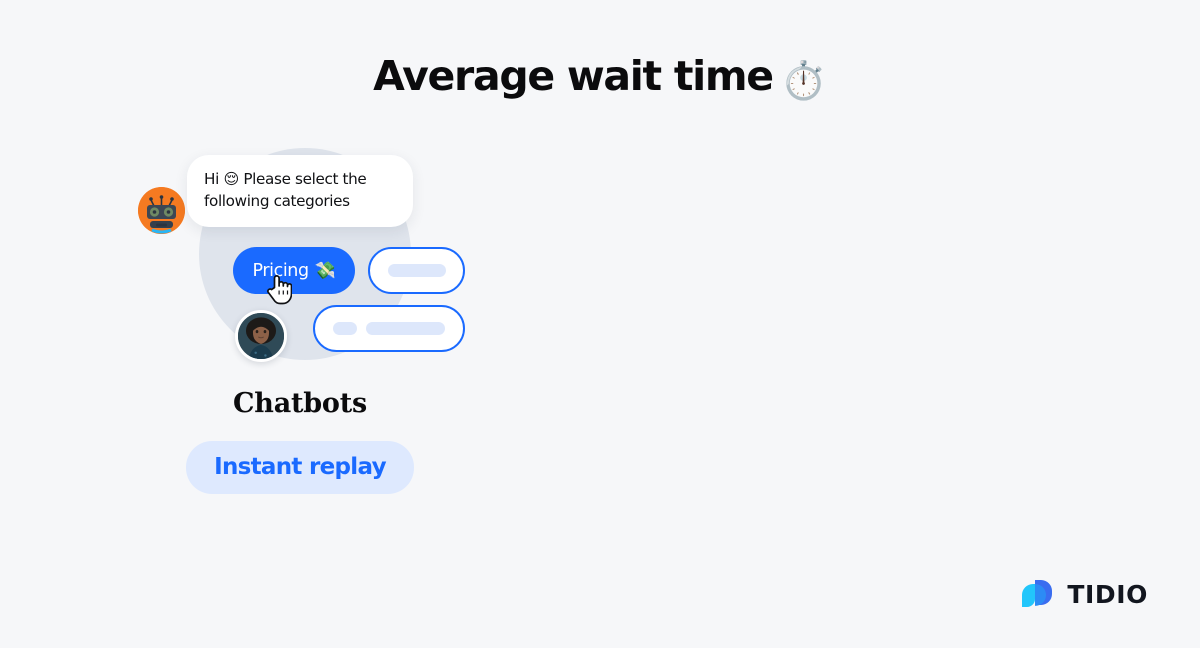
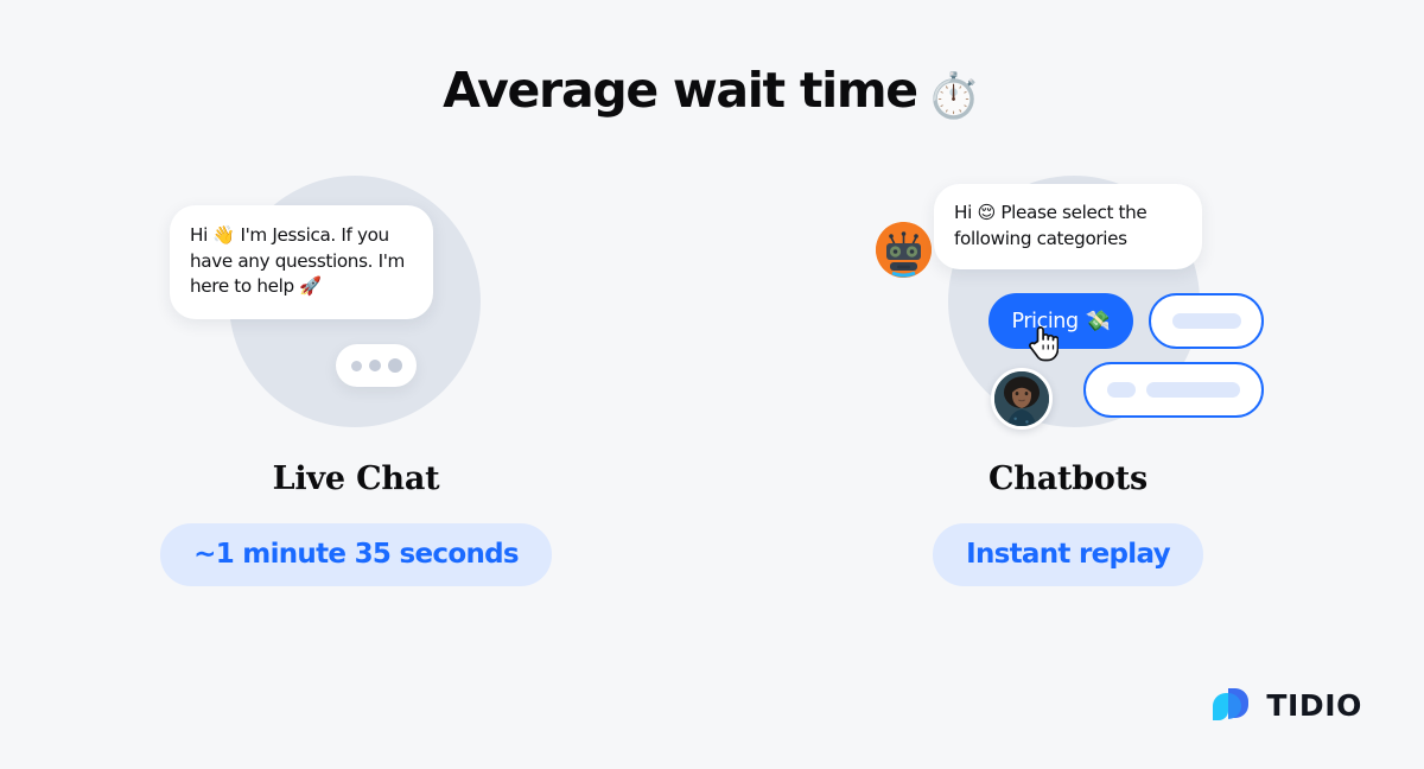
  Average wait time ⏱️
+ Hi 👋 I'm Jessica. If you have any quesstions. I'm here to help 🚀
+ Live Chat
+ ∼1 minute 35 seconds
  Hi 😌 Please select the following categories
  Pricing
  💸
  Chatbots
  Instant replay
  TIDIO
